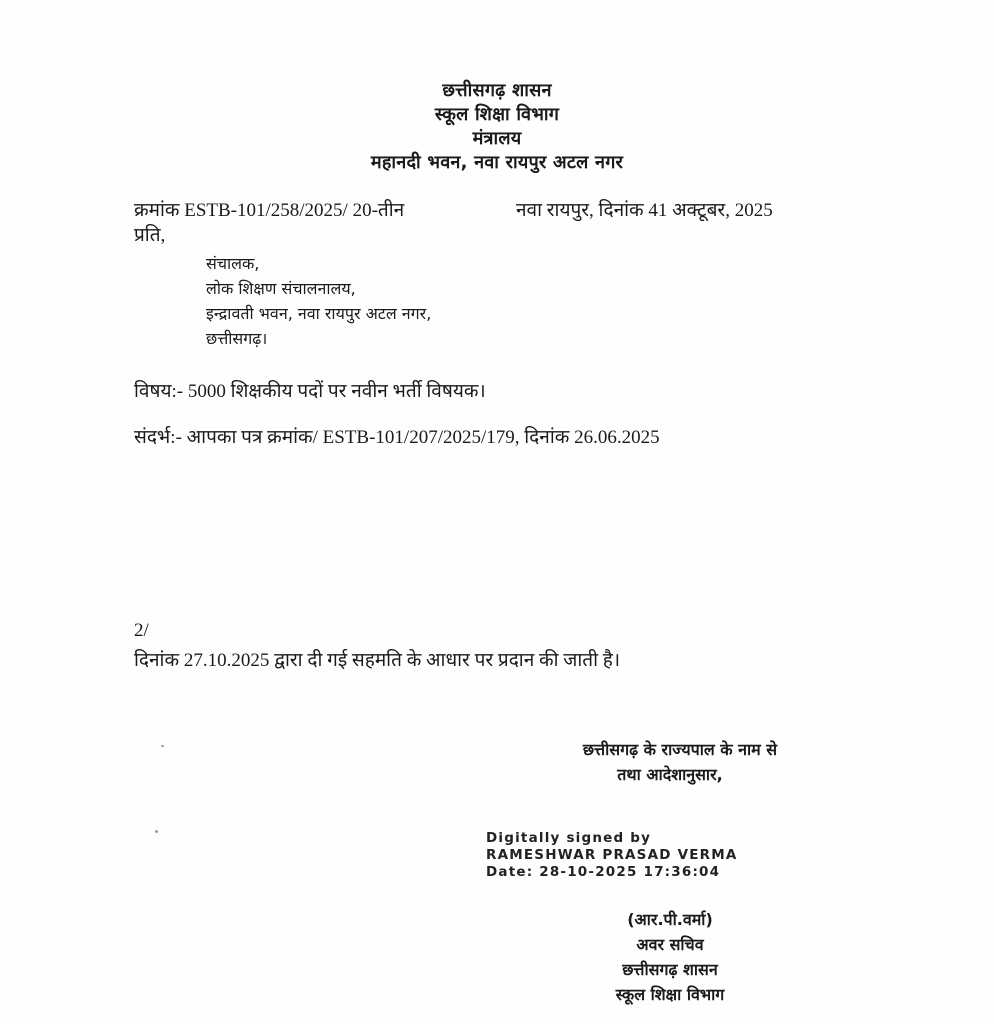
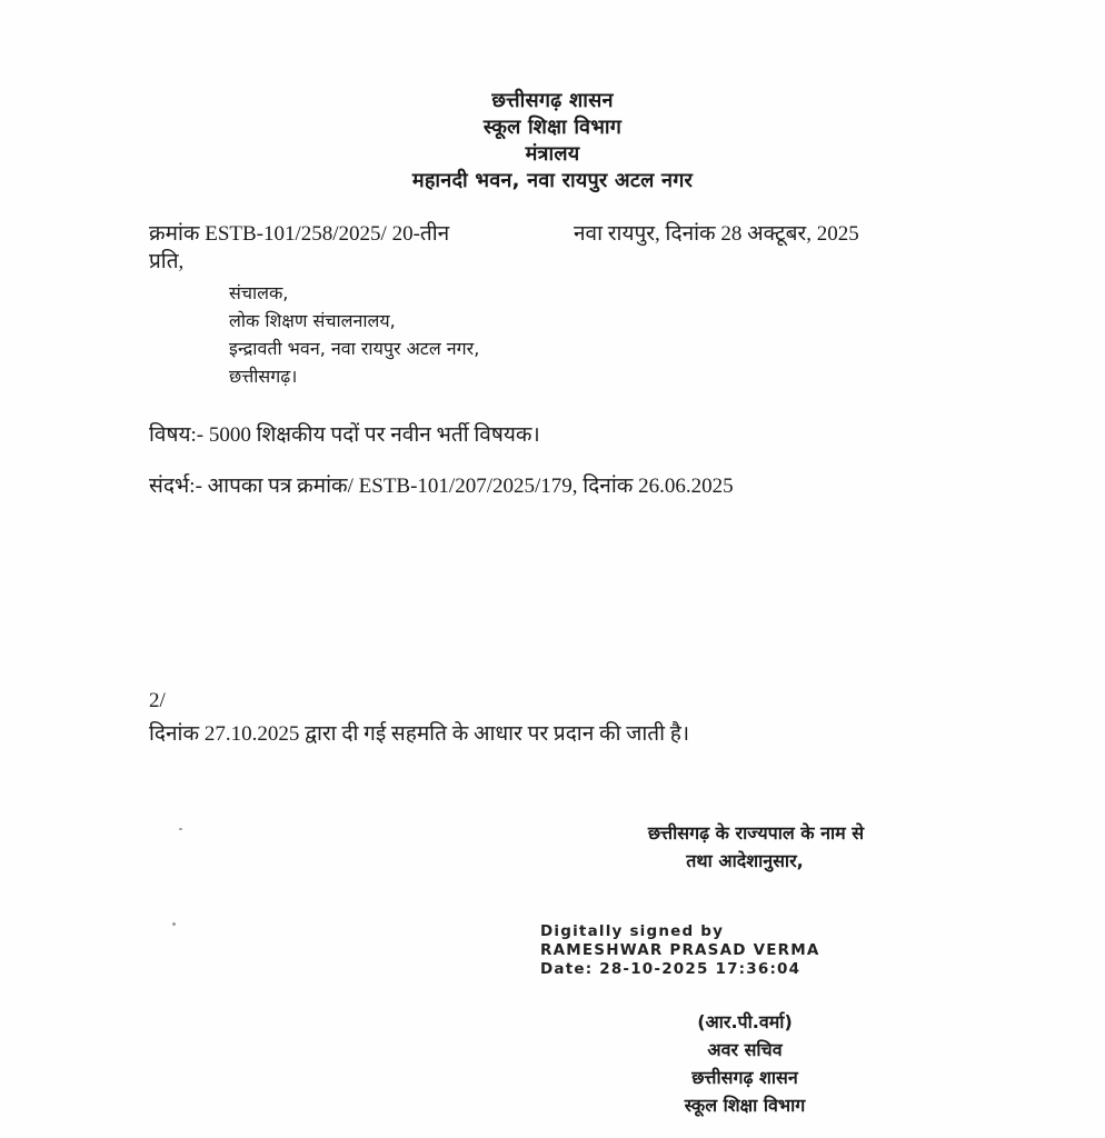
  छत्तीसगढ़ शासन
  स्कूल शिक्षा विभाग
  मंत्रालय
  महानदी भवन, नवा रायपुर अटल नगर
  क्रमांक ESTB-101/258/2025/ 20-तीन
- नवा रायपुर, दिनांक 41 अक्टूबर, 2025
+ नवा रायपुर, दिनांक 28 अक्टूबर, 2025
  प्रति,
  संचालक,
  लोक शिक्षण संचालनालय,
  इन्द्रावती भवन, नवा रायपुर अटल नगर,
  छत्तीसगढ़।
  विषय:- 5000 शिक्षकीय पदों पर नवीन भर्ती विषयक।
  संदर्भ:- आपका पत्र क्रमांक/ ESTB-101/207/2025/179, दिनांक 26.06.2025
  2/
  दिनांक 27.10.2025 द्वारा दी गई सहमति के आधार पर प्रदान की जाती है।
  छत्तीसगढ़ के राज्यपाल के नाम से
  तथा आदेशानुसार,
  Digitally signed by
  RAMESHWAR PRASAD VERMA
  Date: 28-10-2025 17:36:04
  (आर.पी.वर्मा)
  अवर सचिव
  छत्तीसगढ़ शासन
  स्कूल शिक्षा विभाग
